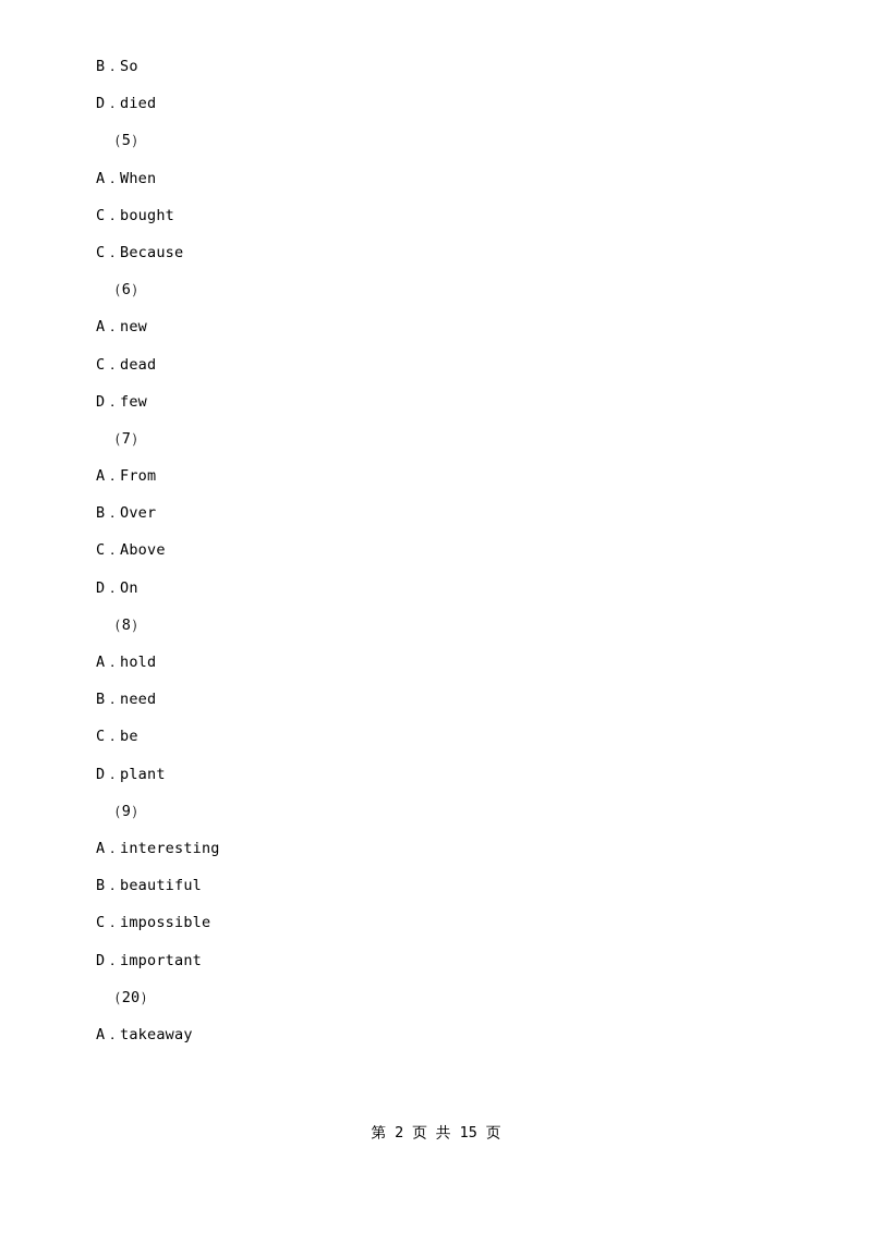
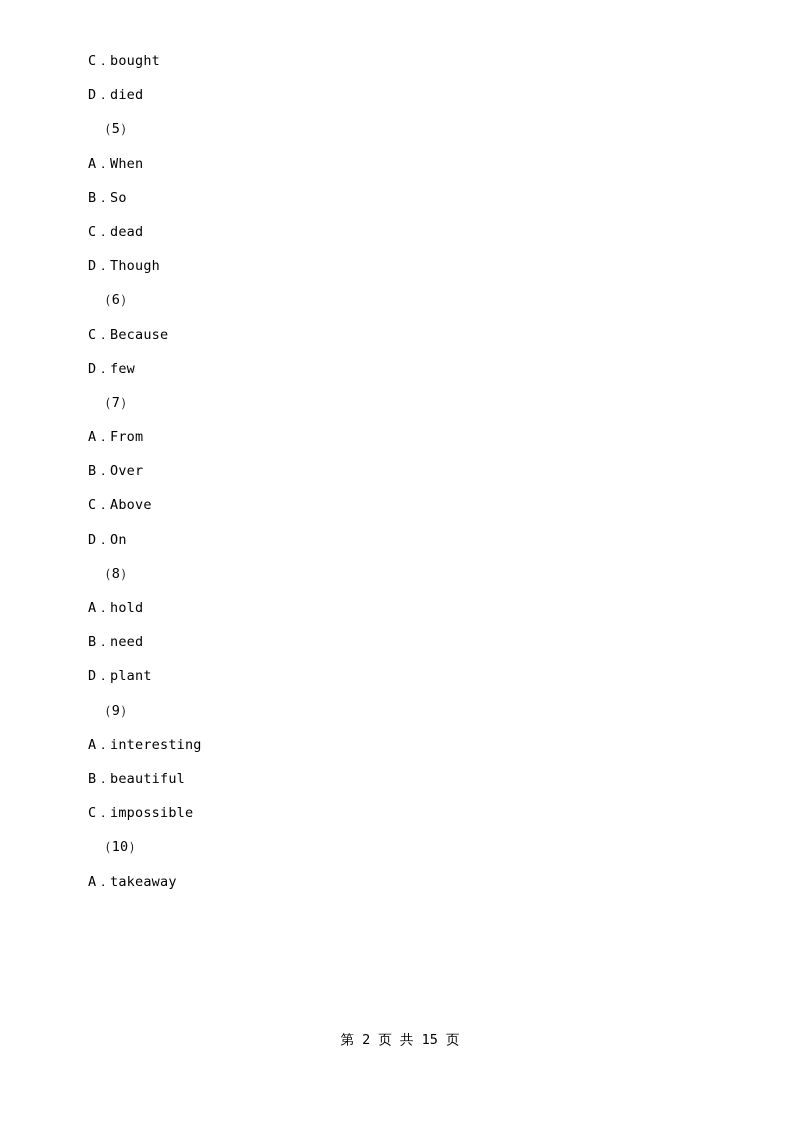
- B．So
+ C．bought
  D．died
  （5）
  A．When
- C．bought
+ B．So
- C．Because
+ C．dead
+ D．Though
  （6）
- A．new
- C．dead
+ C．Because
  D．few
  （7）
  A．From
  B．Over
  C．Above
  D．On
  （8）
  A．hold
  B．need
- C．be
  D．plant
  （9）
  A．interesting
  B．beautiful
  C．impossible
- D．important
- （20）
+ （10）
  A．takeaway
  第 2 页 共 15 页
